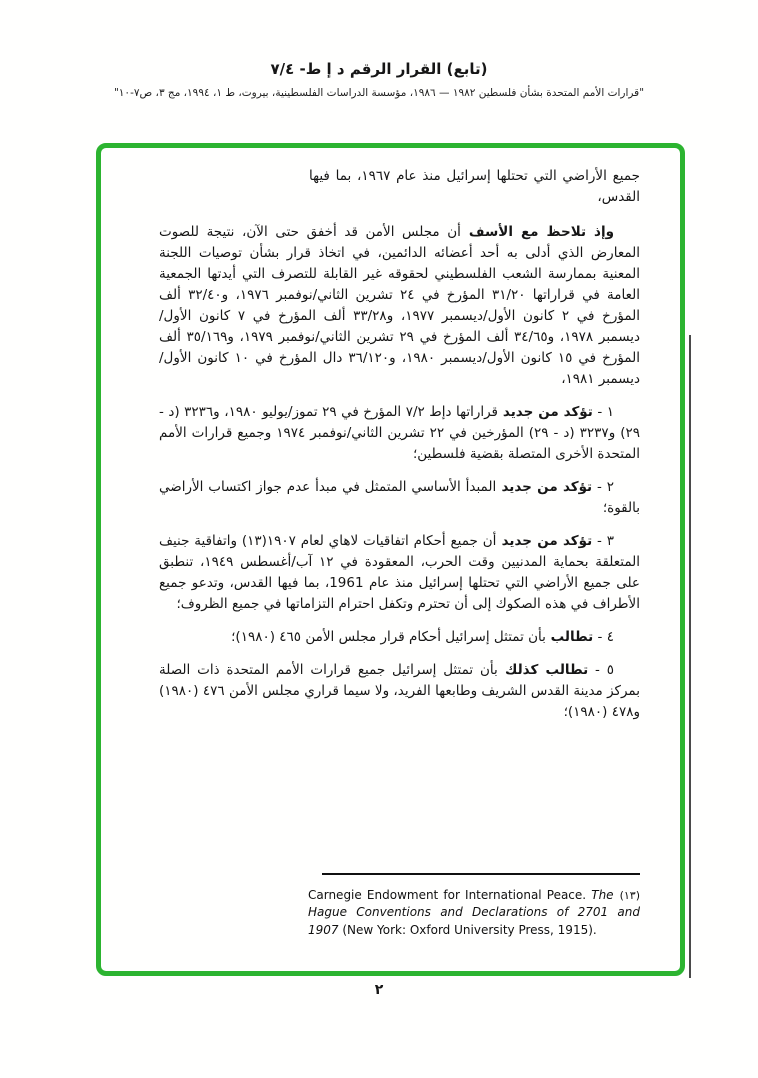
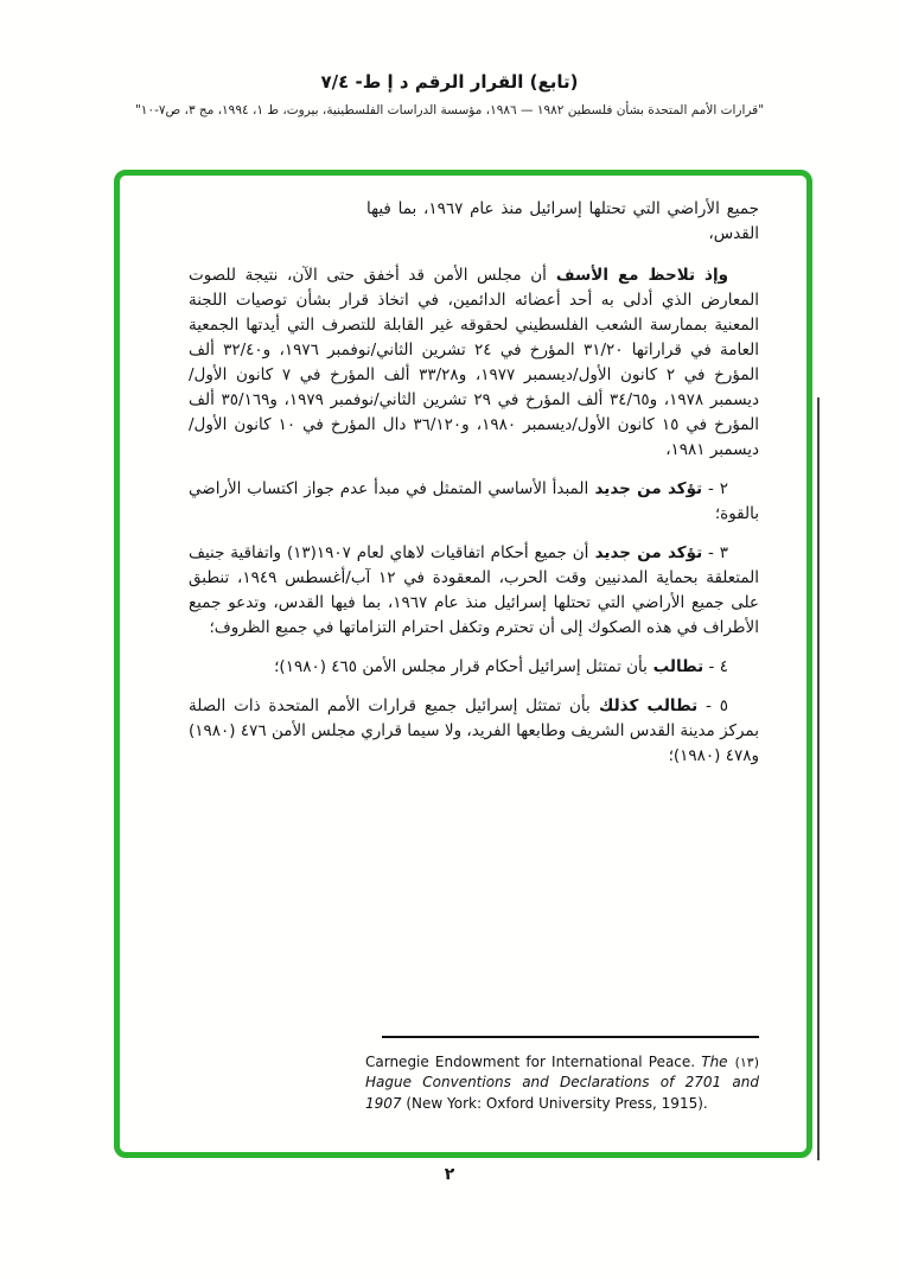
  (تابع) القرار الرقم د إ ط- ٧/٤
  "قرارات الأمم المتحدة بشأن فلسطين ١٩٨٢ — ١٩٨٦، مؤسسة الدراسات الفلسطينية، بيروت، ط ١، ١٩٩٤، مج ٣، ص٧-١٠"
  جميع الأراضي التي تحتلها إسرائيل منذ عام ١٩٦٧، بما فيها القدس،
  وإذ تلاحظ مع الأسف أن مجلس الأمن قد أخفق حتى الآن، نتيجة للصوت المعارض الذي أدلى به أحد أعضائه الدائمين، في اتخاذ قرار بشأن توصيات اللجنة المعنية بممارسة الشعب الفلسطيني لحقوقه غير القابلة للتصرف التي أيدتها الجمعية العامة في قراراتها ٣١/٢٠ المؤرخ في ٢٤ تشرين الثاني/نوفمبر ١٩٧٦، و٣٢/٤٠ ألف المؤرخ في ٢ كانون الأول/ديسمبر ١٩٧٧، و٣٣/٢٨ ألف المؤرخ في ٧ كانون الأول/ديسمبر ١٩٧٨، و٣٤/٦٥ ألف المؤرخ في ٢٩ تشرين الثاني/نوفمبر ١٩٧٩، و٣٥/١٦٩ ألف المؤرخ في ١٥ كانون الأول/ديسمبر ١٩٨٠، و٣٦/١٢٠ دال المؤرخ في ١٠ كانون الأول/ديسمبر ١٩٨١،
- ١ - تؤكد من جديد قراراتها دإط ٧/٢ المؤرخ في ٢٩ تموز/يوليو ١٩٨٠، و٣٢٣٦ (د - ٢٩) و٣٢٣٧ (د - ٢٩) المؤرخين في ٢٢ تشرين الثاني/نوفمبر ١٩٧٤ وجميع قرارات الأمم المتحدة الأخرى المتصلة بقضية فلسطين؛
  ٢ - تؤكد من جديد المبدأ الأساسي المتمثل في مبدأ عدم جواز اكتساب الأراضي بالقوة؛
- ٣ - تؤكد من جديد أن جميع أحكام اتفاقيات لاهاي لعام ١٩٠٧(١٣) واتفاقية جنيف المتعلقة بحماية المدنيين وقت الحرب، المعقودة في ١٢ آب/أغسطس ١٩٤٩، تنطبق على جميع الأراضي التي تحتلها إسرائيل منذ عام 1961، بما فيها القدس، وتدعو جميع الأطراف في هذه الصكوك إلى أن تحترم وتكفل احترام التزاماتها في جميع الظروف؛
+ ٣ - تؤكد من جديد أن جميع أحكام اتفاقيات لاهاي لعام ١٩٠٧(١٣) واتفاقية جنيف المتعلقة بحماية المدنيين وقت الحرب، المعقودة في ١٢ آب/أغسطس ١٩٤٩، تنطبق على جميع الأراضي التي تحتلها إسرائيل منذ عام ١٩٦٧، بما فيها القدس، وتدعو جميع الأطراف في هذه الصكوك إلى أن تحترم وتكفل احترام التزاماتها في جميع الظروف؛
  ٤ - تطالب بأن تمتثل إسرائيل أحكام قرار مجلس الأمن ٤٦٥ (١٩٨٠)؛
  ٥ - تطالب كذلك بأن تمتثل إسرائيل جميع قرارات الأمم المتحدة ذات الصلة بمركز مدينة القدس الشريف وطابعها الفريد، ولا سيما قراري مجلس الأمن ٤٧٦ (١٩٨٠) و٤٧٨ (١٩٨٠)؛
  (١٣)
  Carnegie Endowment for International Peace. The Hague Conventions and Declarations of 2701 and 1907 (New York: Oxford University Press, 1915).
  ٢
